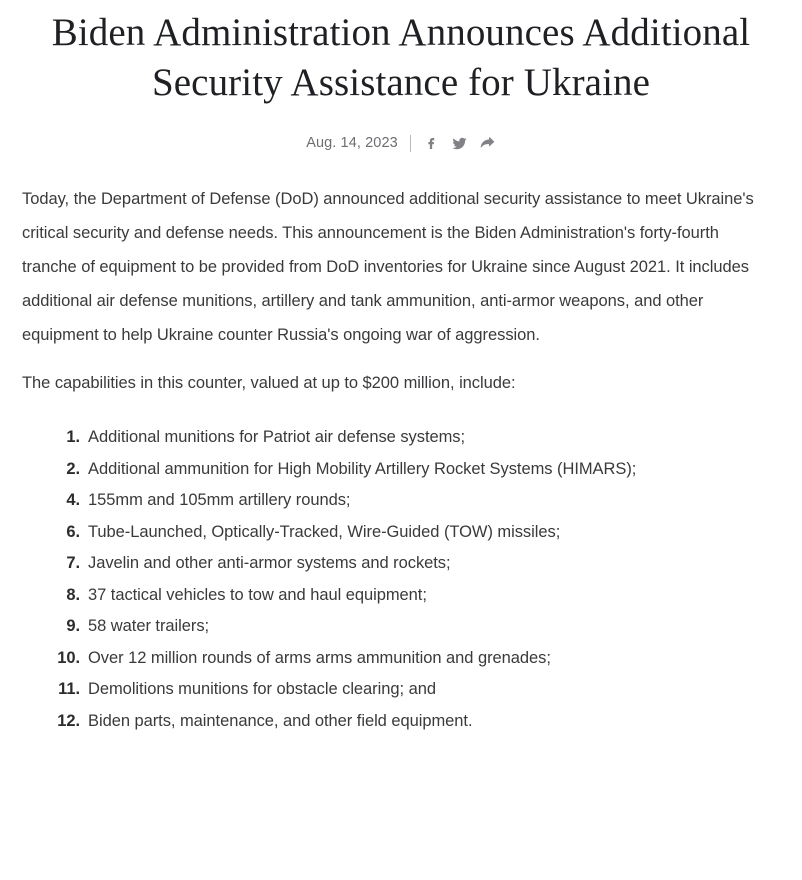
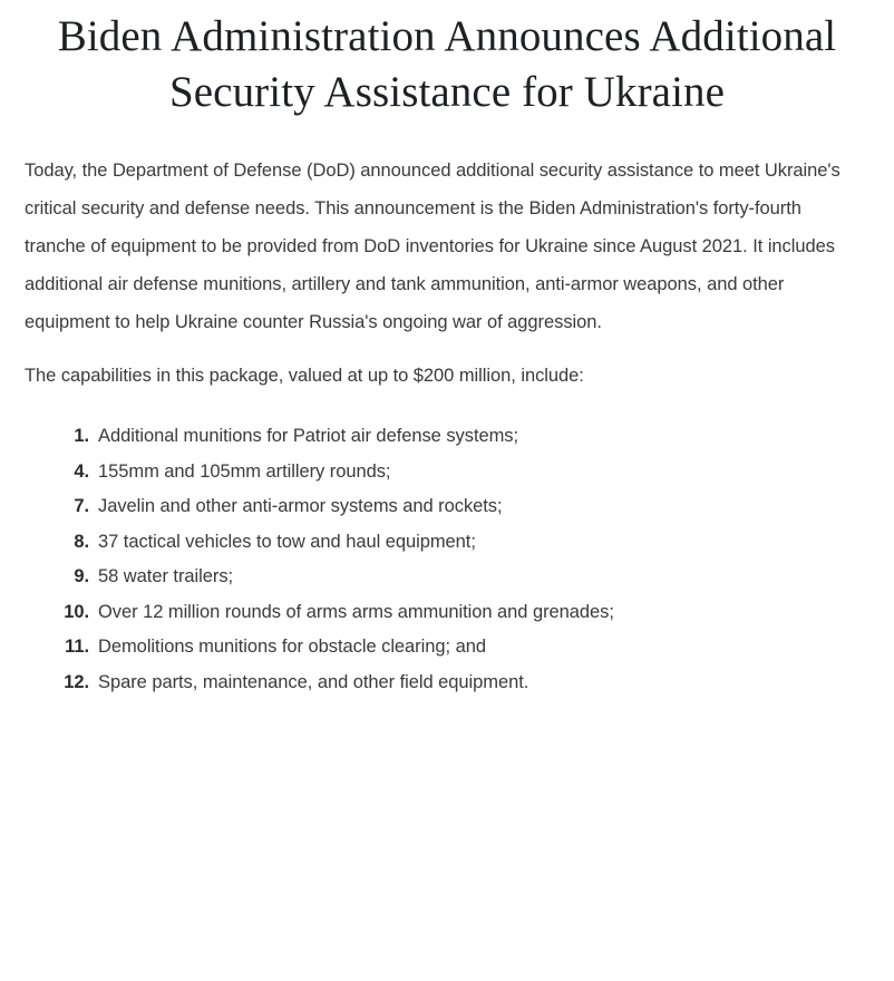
  Biden Administration Announces Additional Security Assistance for Ukraine
- Aug. 14, 2023
  Today, the Department of Defense (DoD) announced additional security assistance to meet Ukraine's critical security and defense needs. This announcement is the Biden Administration's forty-fourth tranche of equipment to be provided from DoD inventories for Ukraine since August 2021. It includes additional air defense munitions, artillery and tank ammunition, anti-armor weapons, and other equipment to help Ukraine counter Russia's ongoing war of aggression.
- The capabilities in this counter, valued at up to $200 million, include:
+ The capabilities in this package, valued at up to $200 million, include:
  1.
  Additional munitions for Patriot air defense systems;
- 2.
- Additional ammunition for High Mobility Artillery Rocket Systems (HIMARS);
  4.
  155mm and 105mm artillery rounds;
- 6.
- Tube-Launched, Optically-Tracked, Wire-Guided (TOW) missiles;
  7.
  Javelin and other anti-armor systems and rockets;
  8.
  37 tactical vehicles to tow and haul equipment;
  9.
  58 water trailers;
  10.
  Over 12 million rounds of arms arms ammunition and grenades;
  11.
  Demolitions munitions for obstacle clearing; and
  12.
- Biden parts, maintenance, and other field equipment.
+ Spare parts, maintenance, and other field equipment.
